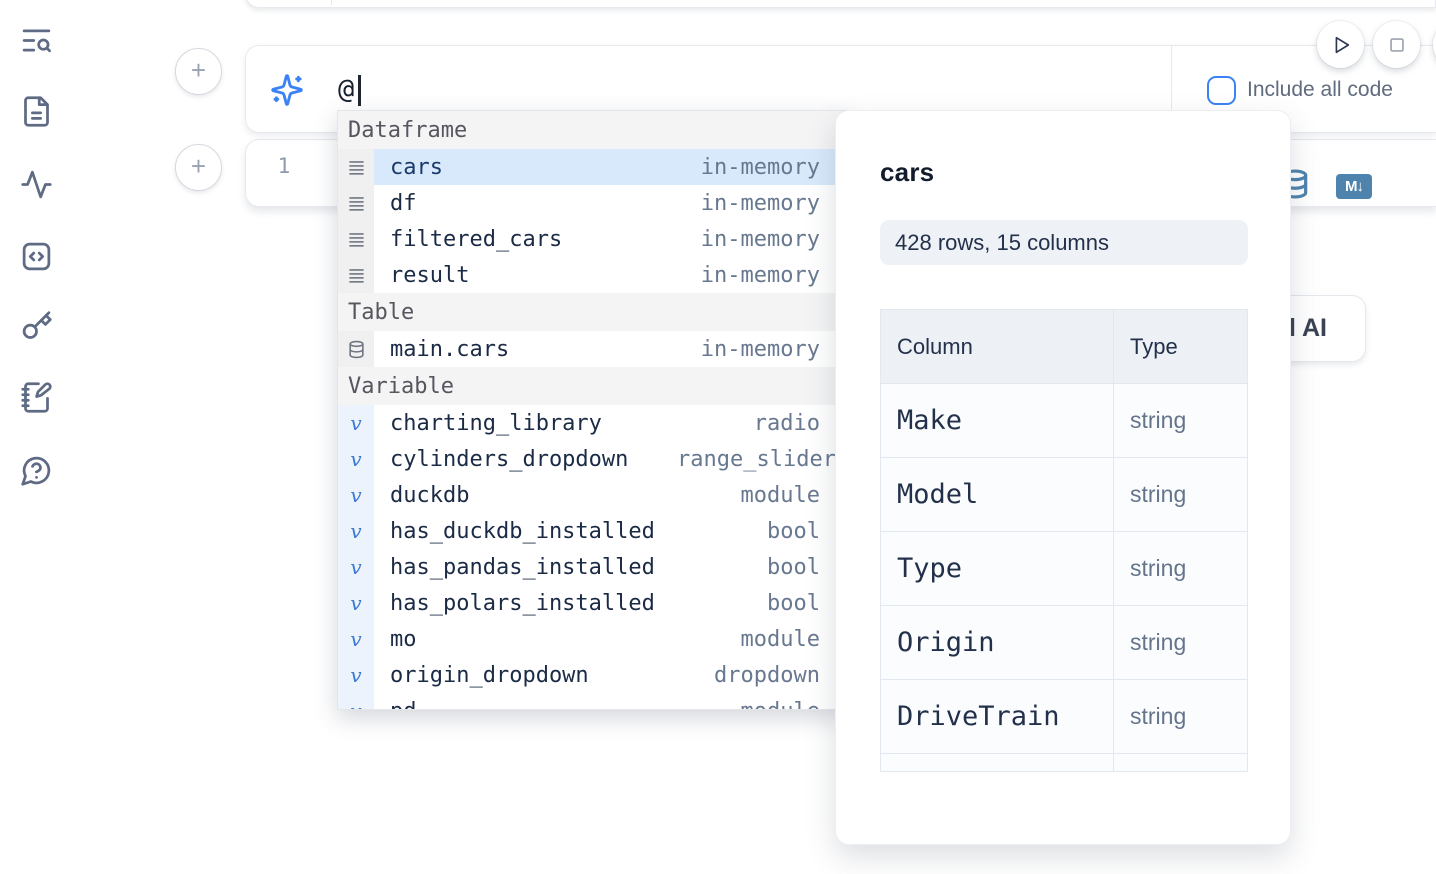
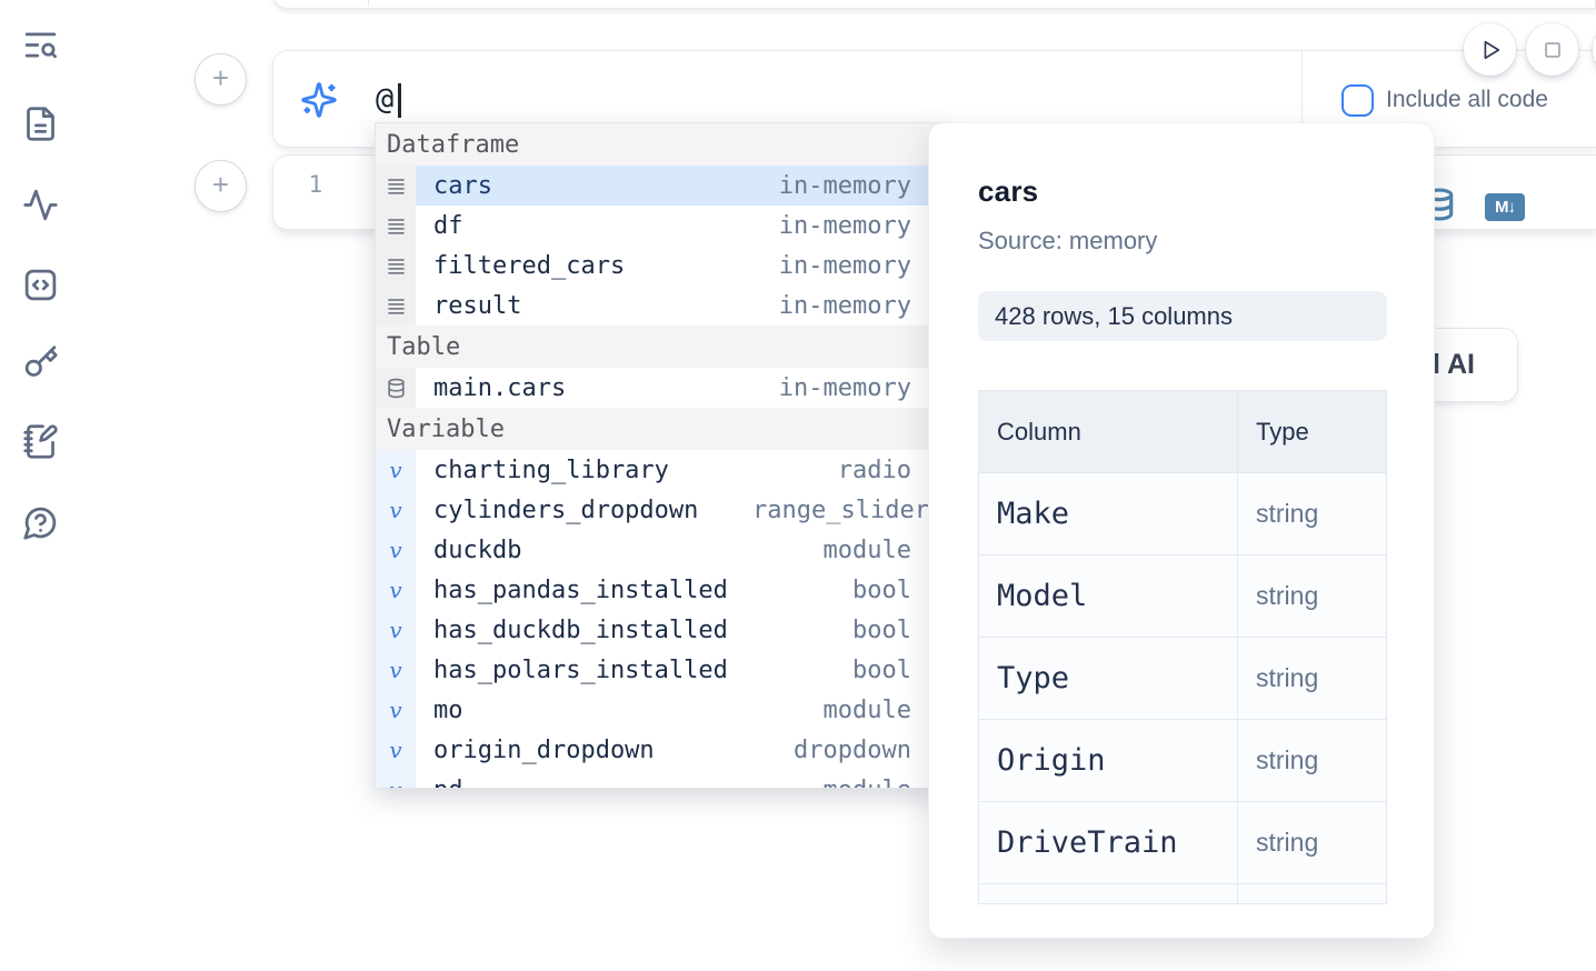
  +
  +
  1
  M↓
  @
  Include all code
  Dataframe
  cars
  in-memory
  df
  in-memory
  filtered_cars
  in-memory
  result
  in-memory
  Table
  main.cars
  in-memory
  Variable
  v
  charting_library
  radio
  v
  cylinders_dropdown
  range_slider
  v
  duckdb
  module
  v
- has_duckdb_installed
+ has_pandas_installed
  bool
  v
- has_pandas_installed
+ has_duckdb_installed
  bool
  v
  has_polars_installed
  bool
  v
  mo
  module
  v
  origin_dropdown
  dropdown
  l
  AI
  cars
+ Source: memory
  428 rows, 15 columns
  Column
  Type
  Make
  string
  Model
  string
  Type
  string
  Origin
  string
  DriveTrain
  string
